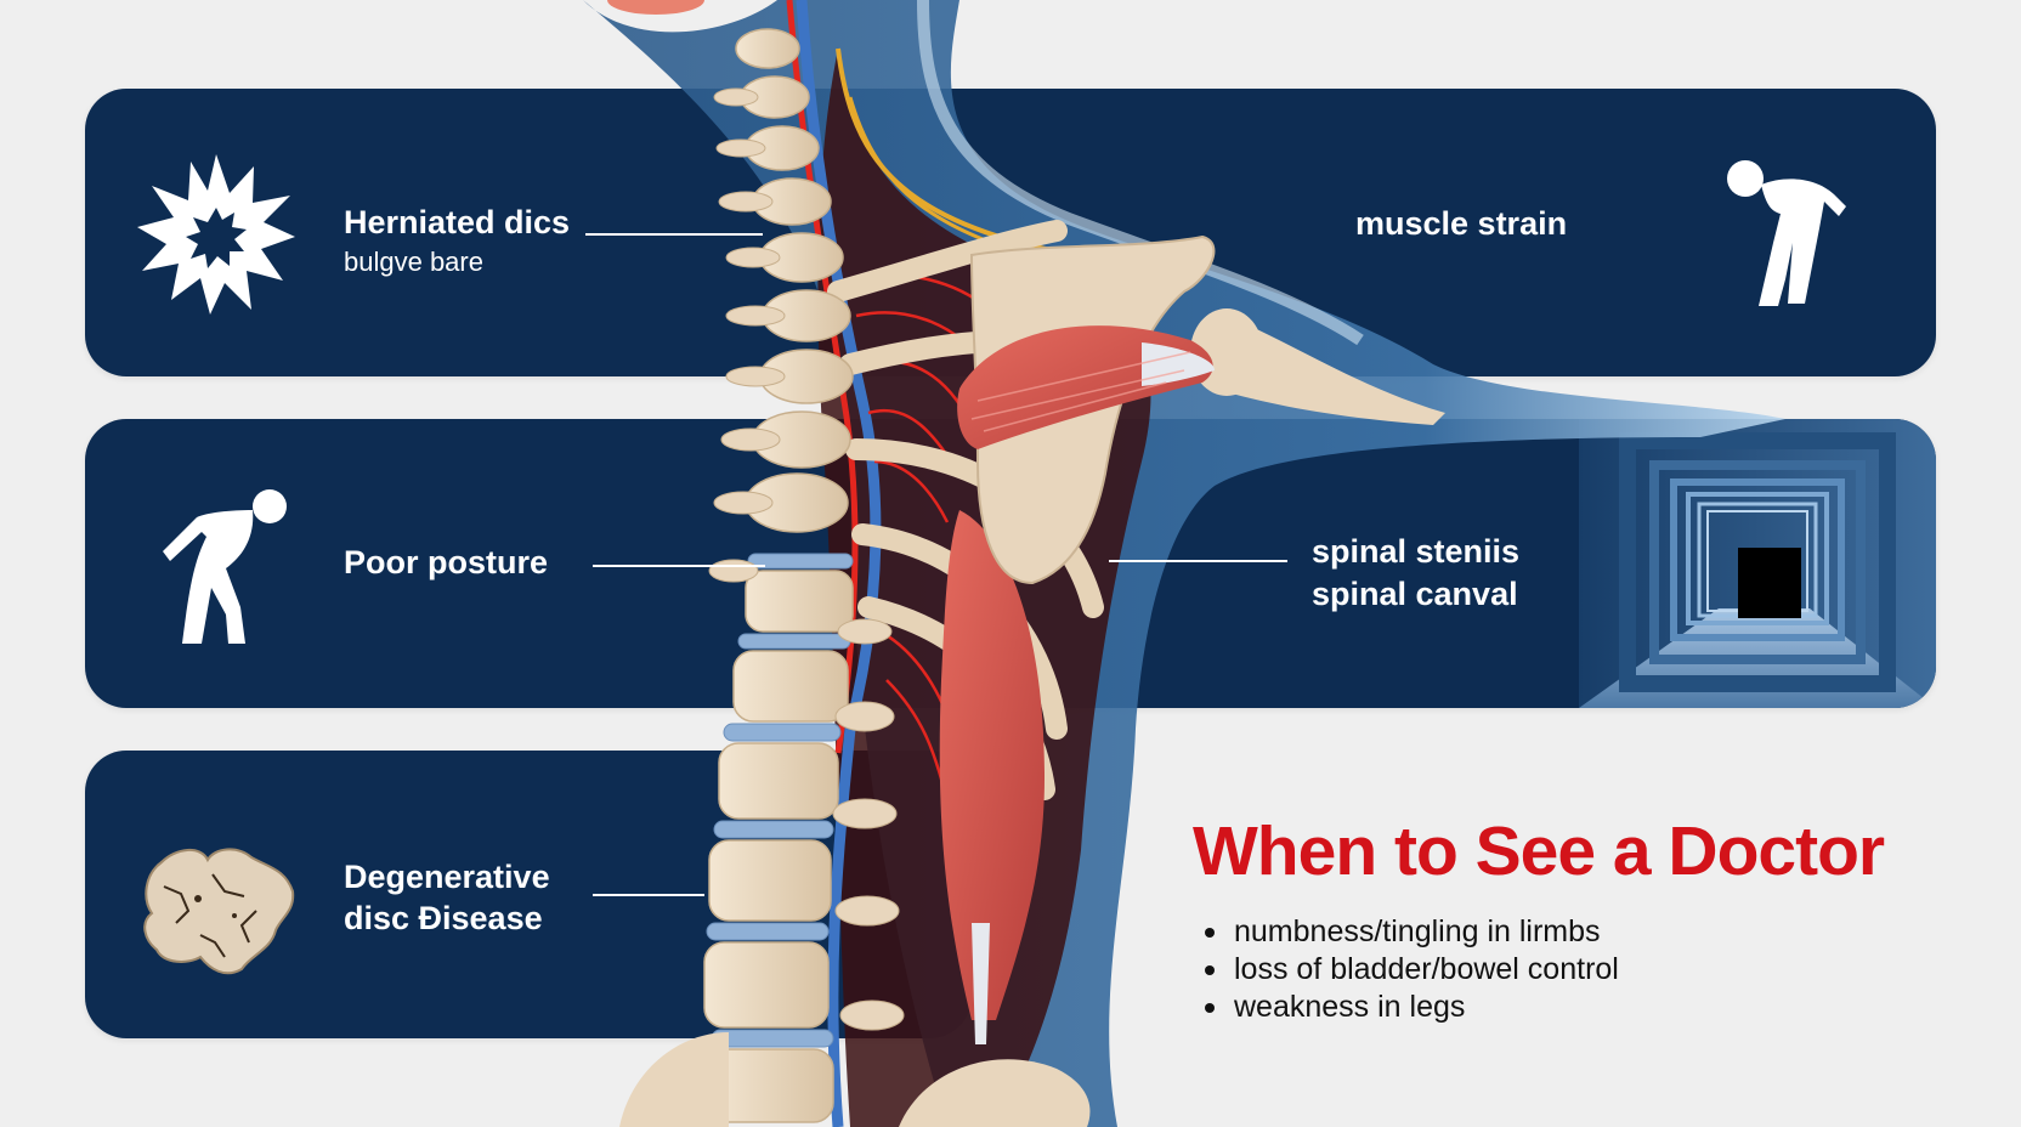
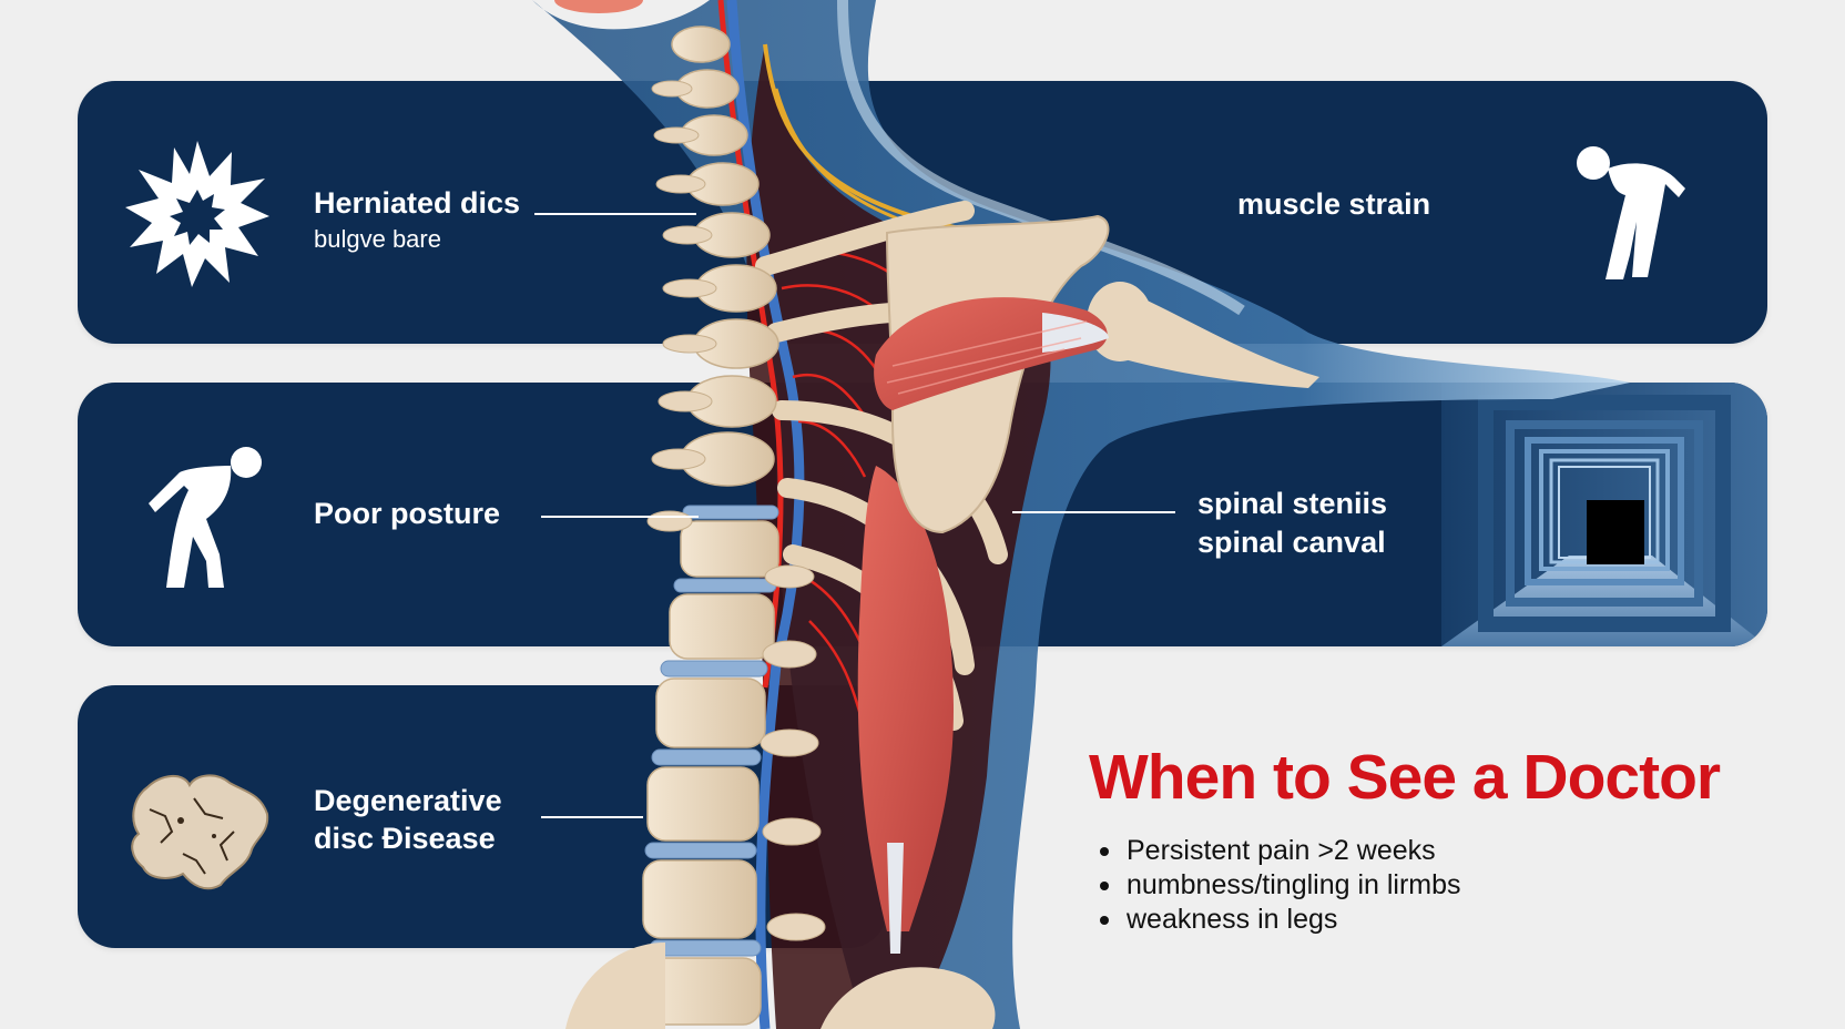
  Herniated dics
  bulgve bare
  muscle strain
  Poor posture
  spinal steniis
  spinal canval
  Degenerative
  disc Đisease
  When to See a Doctor
+ Persistent pain >2 weeks
  numbness/tingling in lirmbs
- loss of bladder/bowel control
  weakness in legs
